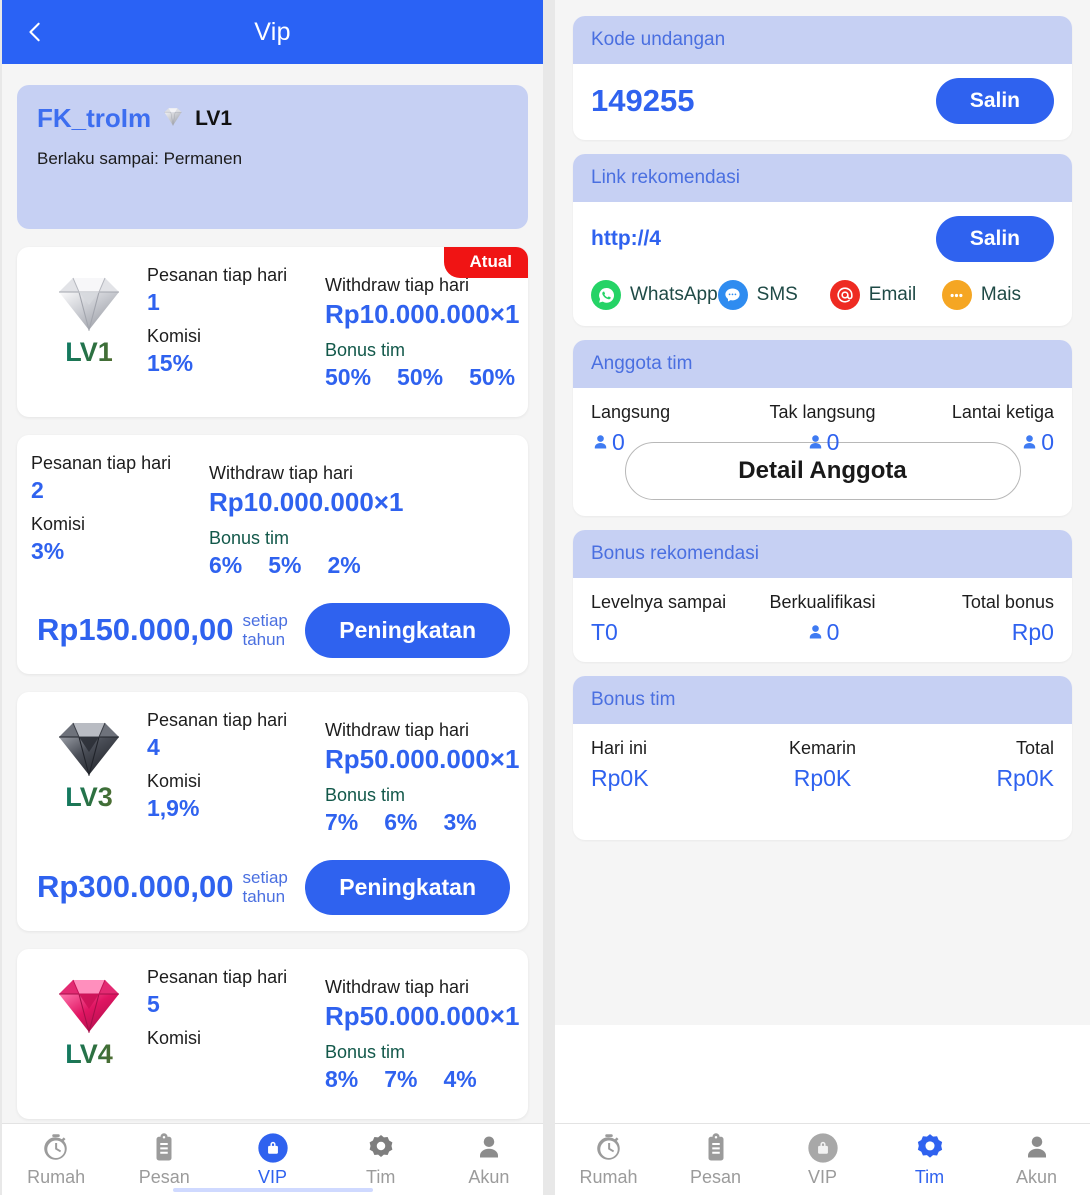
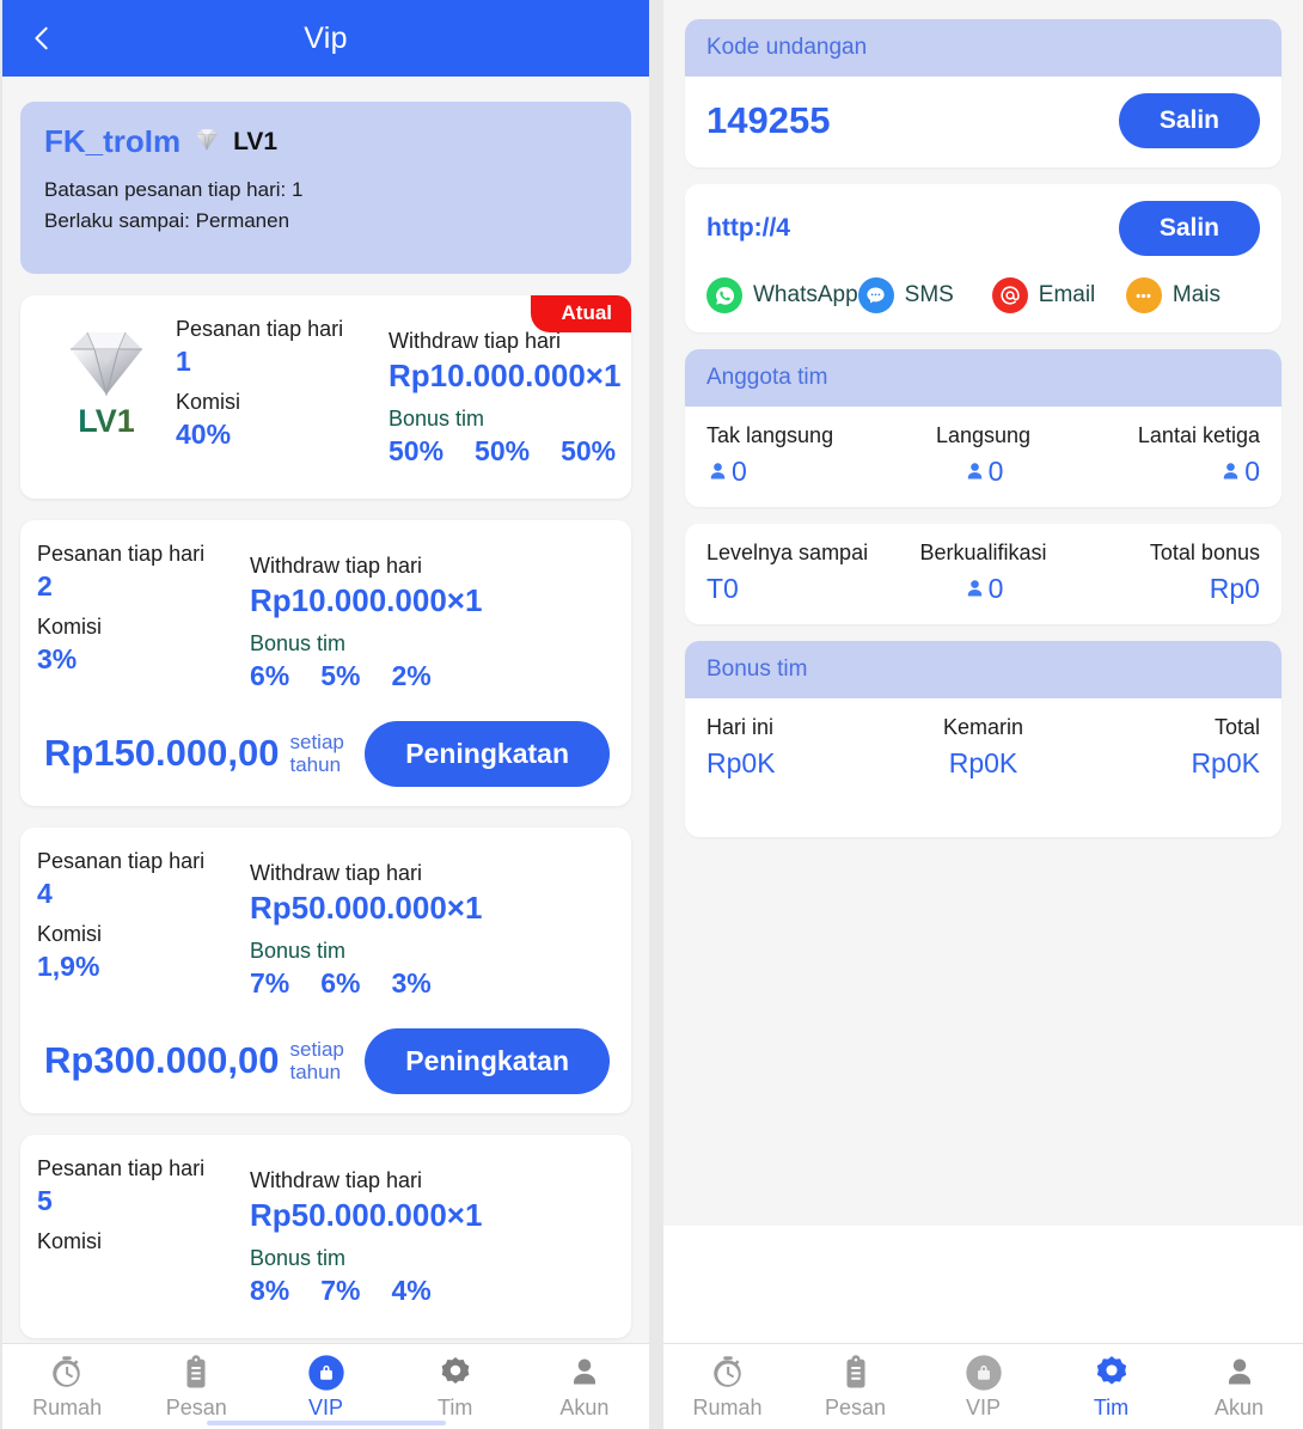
  Vip
  FK_troIm
  LV1
+ Batasan pesanan tiap hari: 1
  Berlaku sampai: Permanen
  Atual
  LV1
  Pesanan tiap hari
  1
  Komisi
- 15%
+ 40%
  Withdraw tiap hari
  Rp10.000.000×1
  Bonus tim
  50%
  50%
  50%
  Pesanan tiap hari
  2
  Komisi
  3%
  Withdraw tiap hari
  Rp10.000.000×1
  Bonus tim
  6%
  5%
  2%
  Rp150.000,00
  setiap
  tahun
  Peningkatan
- LV3
  Pesanan tiap hari
  4
  Komisi
  1,9%
  Withdraw tiap hari
  Rp50.000.000×1
  Bonus tim
  7%
  6%
  3%
  Rp300.000,00
  setiap
  tahun
  Peningkatan
- LV4
  Pesanan tiap hari
  5
  Komisi
  Withdraw tiap hari
  Rp50.000.000×1
  Bonus tim
  8%
  7%
  4%
  Rumah
  Pesan
  VIP
  Tim
  Akun
  Kode undangan
  149255
  Salin
- Link rekomendasi
  http://4
  Salin
  WhatsApp
  SMS
  Email
  Mais
  Anggota tim
- Langsung
+ Tak langsung
  0
- Tak langsung
+ Langsung
  0
  Lantai ketiga
  0
- Detail Anggota
- Bonus rekomendasi
  Levelnya sampai
  T0
  Berkualifikasi
  0
  Total bonus
  Rp0
  Bonus tim
  Hari ini
  Rp0K
  Kemarin
  Rp0K
  Total
  Rp0K
  Rumah
  Pesan
  VIP
  Tim
  Akun
